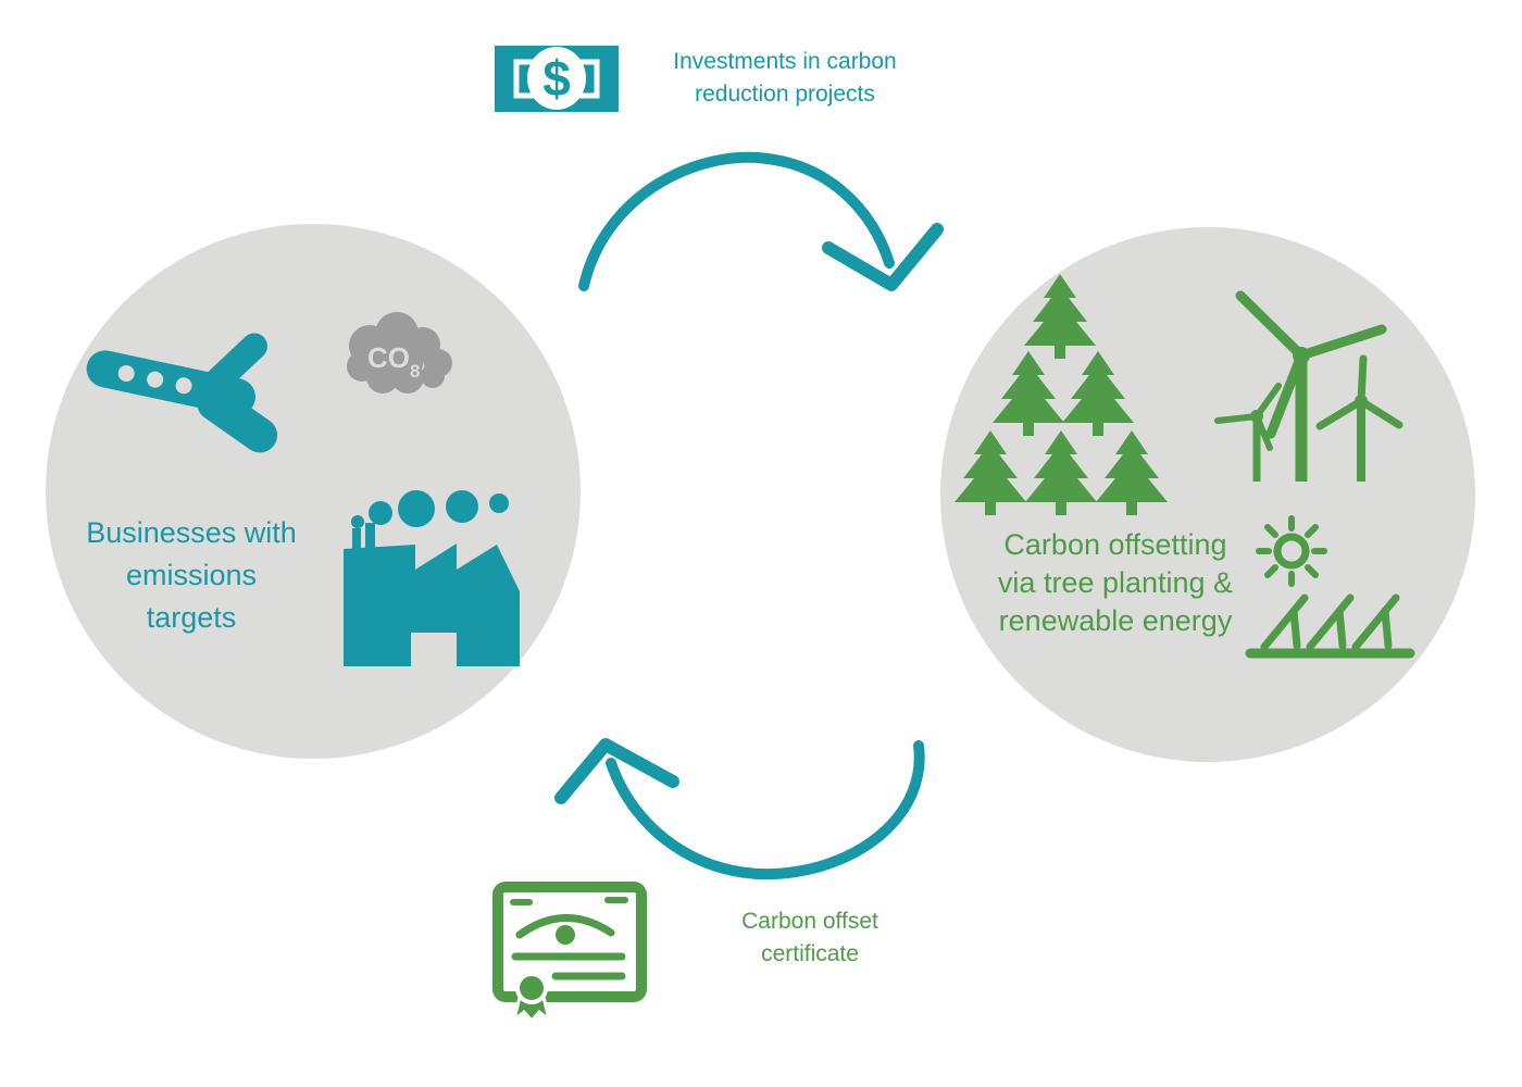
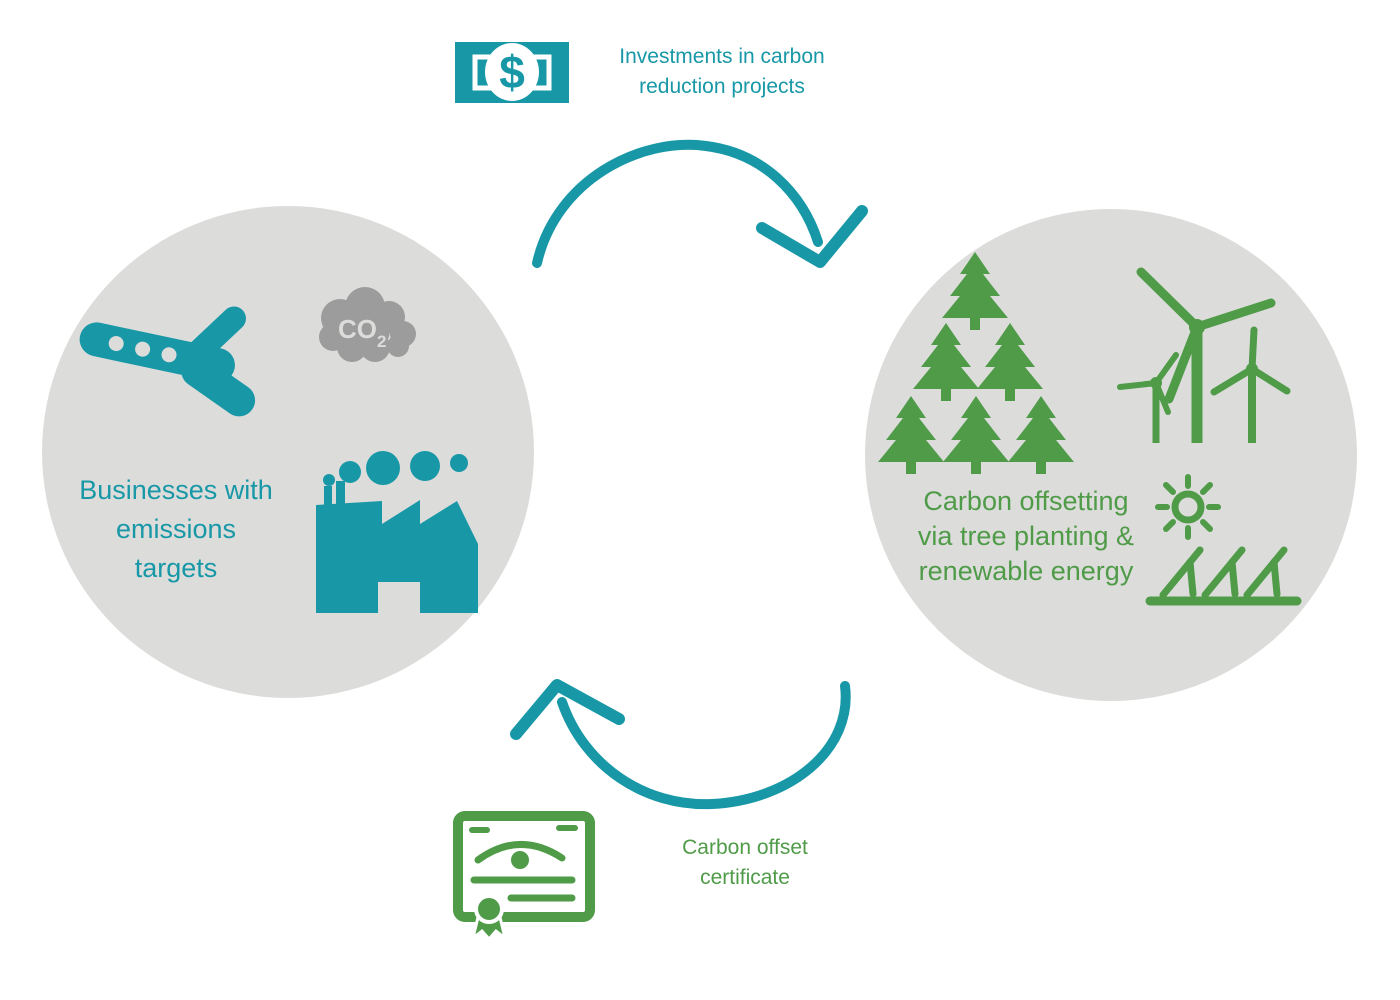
  $
- CO8
+ CO2
  Investments in carbon
  reduction projects
  Businesses with
  emissions
  targets
  Carbon offsetting
  via tree planting &
  renewable energy
  Carbon offset
  certificate
